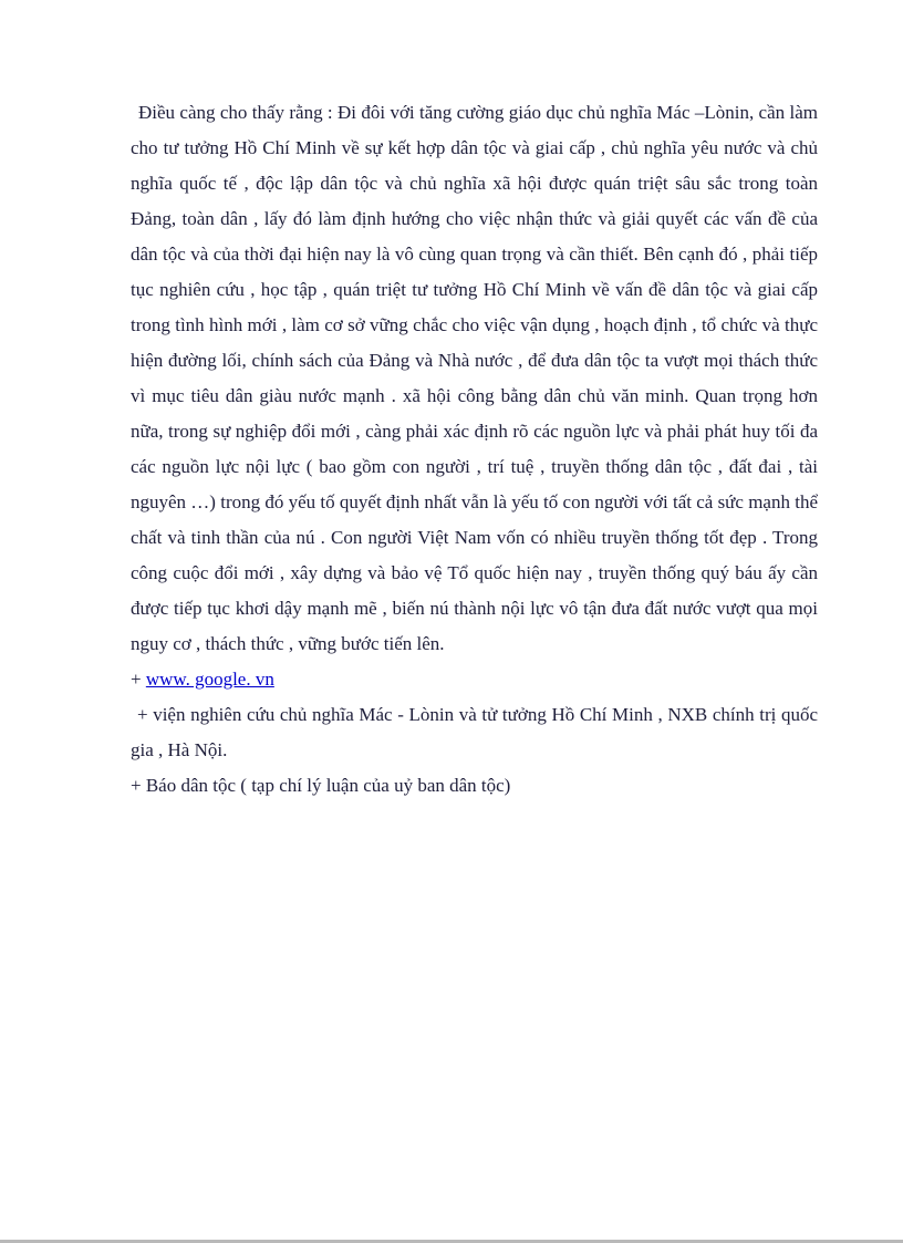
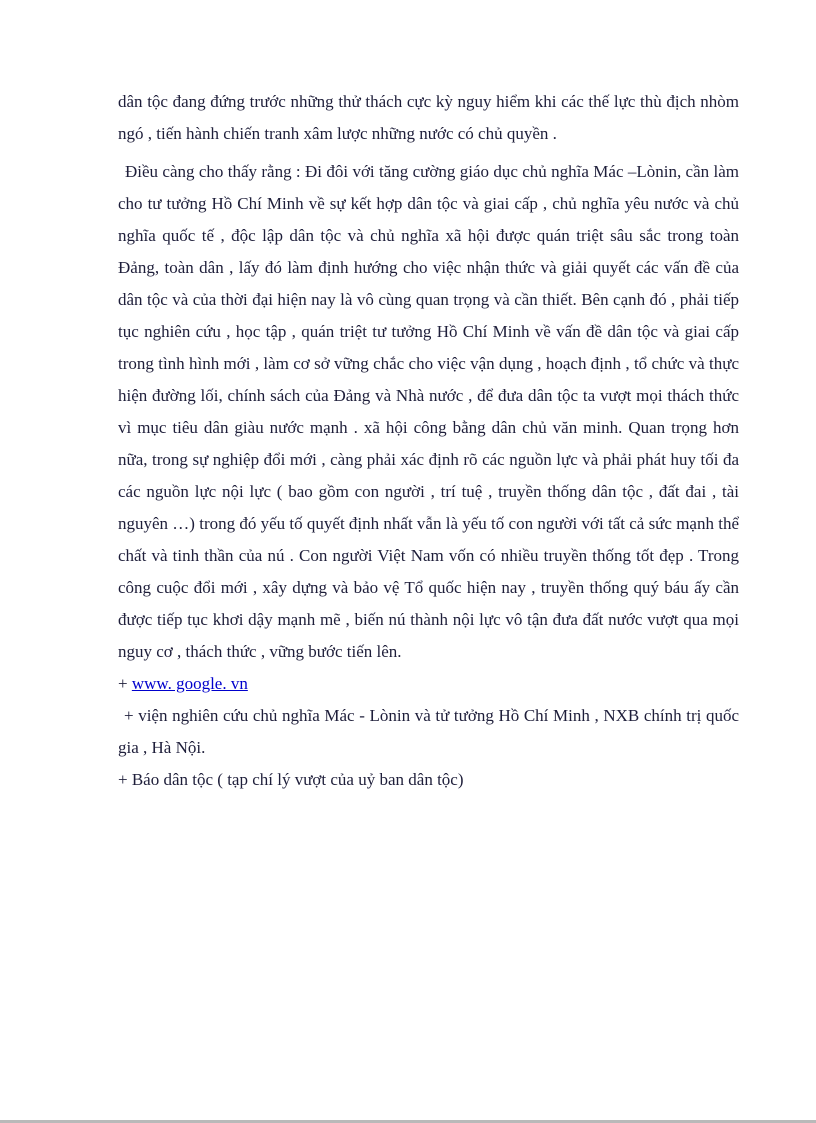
+ dân tộc đang đứng trước những thử thách cực kỳ nguy hiểm khi các thế lực thù địch nhòm ngó , tiến hành chiến tranh xâm lược những nước có chủ quyền .
  Điều càng cho thấy rằng : Đi đôi với tăng cường giáo dục chủ nghĩa Mác –Lònin, cần làm cho tư tưởng Hồ Chí Minh về sự kết hợp dân tộc và giai cấp , chủ nghĩa yêu nước và chủ nghĩa quốc tế , độc lập dân tộc và chủ nghĩa xã hội được quán triệt sâu sắc trong toàn Đảng, toàn dân , lấy đó làm định hướng cho việc nhận thức và giải quyết các vấn đề của dân tộc và của thời đại hiện nay là vô cùng quan trọng và cần thiết. Bên cạnh đó , phải tiếp tục nghiên cứu , học tập , quán triệt tư tưởng Hồ Chí Minh về vấn đề dân tộc và giai cấp trong tình hình mới , làm cơ sở vững chắc cho việc vận dụng , hoạch định , tổ chức và thực hiện đường lối, chính sách của Đảng và Nhà nước , để đưa dân tộc ta vượt mọi thách thức vì mục tiêu dân giàu nước mạnh . xã hội công bằng dân chủ văn minh. Quan trọng hơn nữa, trong sự nghiệp đổi mới , càng phải xác định rõ các nguồn lực và phải phát huy tối đa các nguồn lực nội lực ( bao gồm con người , trí tuệ , truyền thống dân tộc , đất đai , tài nguyên …) trong đó yếu tố quyết định nhất vẫn là yếu tố con người với tất cả sức mạnh thể chất và tinh thần của nú . Con người Việt Nam vốn có nhiều truyền thống tốt đẹp . Trong công cuộc đổi mới , xây dựng và bảo vệ Tổ quốc hiện nay , truyền thống quý báu ấy cần được tiếp tục khơi dậy mạnh mẽ , biến nú thành nội lực vô tận đưa đất nước vượt qua mọi nguy cơ , thách thức , vững bước tiến lên.
  + www. google. vn
  + viện nghiên cứu chủ nghĩa Mác - Lònin và tử tưởng Hồ Chí Minh , NXB chính trị quốc gia , Hà Nội.
- + Báo dân tộc ( tạp chí lý luận của uỷ ban dân tộc)
+ + Báo dân tộc ( tạp chí lý vượt của uỷ ban dân tộc)
